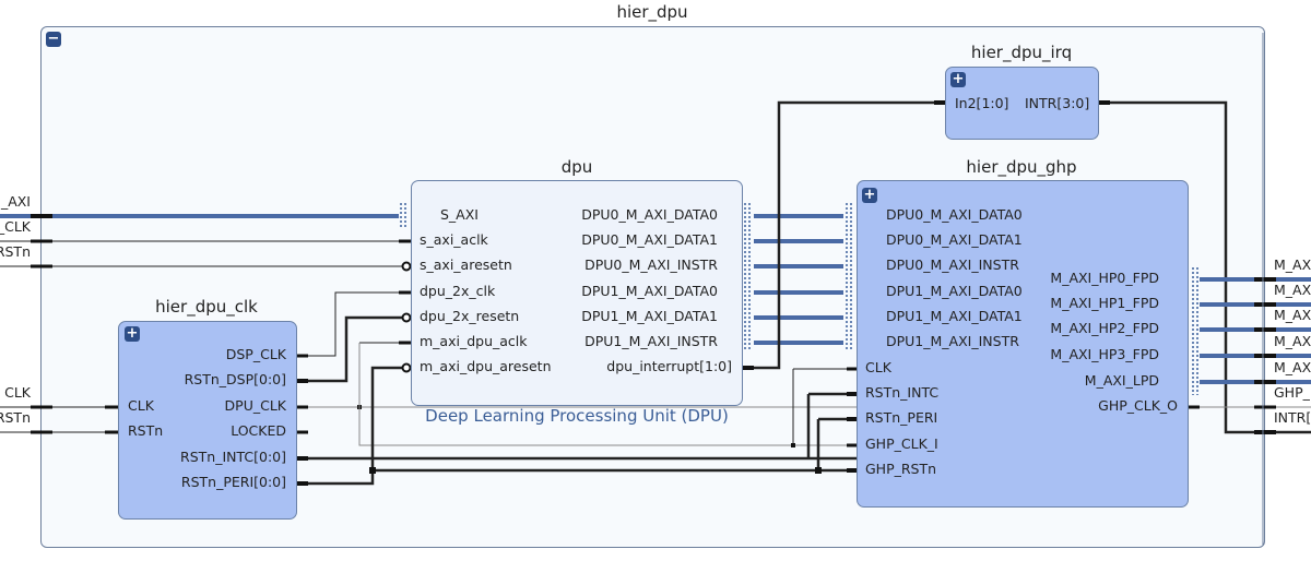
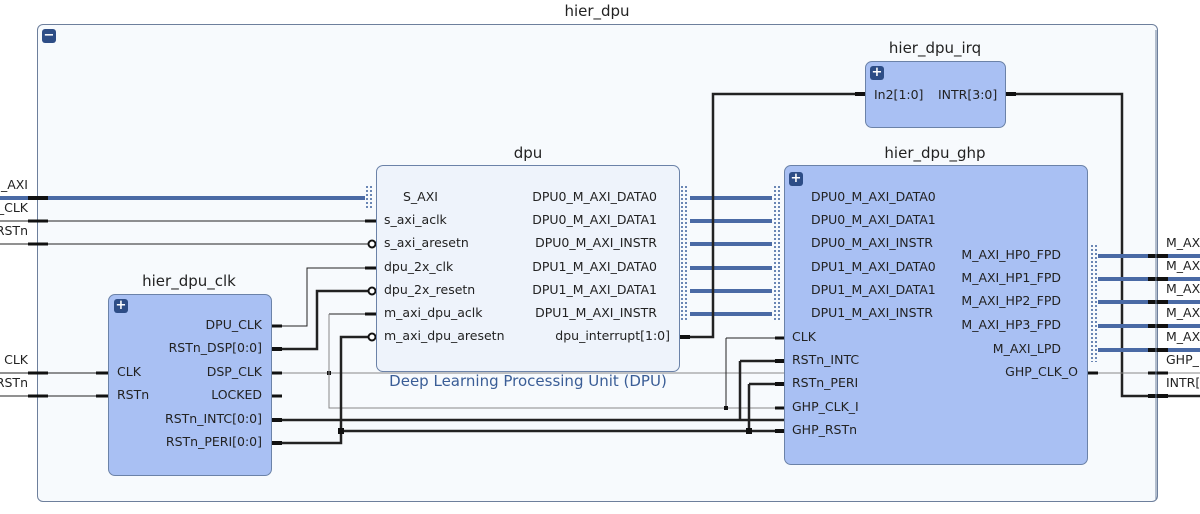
  hier_dpu
  −
  dpu
  Deep Learning Processing Unit (DPU)
  S_AXI
  s_axi_aclk
  s_axi_aresetn
  dpu_2x_clk
  dpu_2x_resetn
  m_axi_dpu_aclk
  m_axi_dpu_aresetn
  DPU0_M_AXI_DATA0
  DPU0_M_AXI_DATA1
  DPU0_M_AXI_INSTR
  DPU1_M_AXI_DATA0
  DPU1_M_AXI_DATA1
  DPU1_M_AXI_INSTR
  dpu_interrupt[1:0]
  hier_dpu_clk
  +
- DSP_CLK
+ DPU_CLK
  RSTn_DSP[0:0]
- DPU_CLK
+ DSP_CLK
  LOCKED
  RSTn_INTC[0:0]
  RSTn_PERI[0:0]
  CLK
  RSTn
  hier_dpu_irq
  +
  In2[1:0]
  INTR[3:0]
  hier_dpu_ghp
  +
  DPU0_M_AXI_DATA0
  DPU0_M_AXI_DATA1
  DPU0_M_AXI_INSTR
  DPU1_M_AXI_DATA0
  DPU1_M_AXI_DATA1
  DPU1_M_AXI_INSTR
  CLK
  RSTn_INTC
  RSTn_PERI
  GHP_CLK_I
  GHP_RSTn
  M_AXI_HP0_FPD
  M_AXI_HP1_FPD
  M_AXI_HP2_FPD
  M_AXI_HP3_FPD
  M_AXI_LPD
  GHP_CLK_O
  _AXI
  _CLK
  RSTn
  CLK
  RSTn
  M_AX
  M_AX
  M_AX
  M_AX
  M_AX
  GHP_
  INTR[
